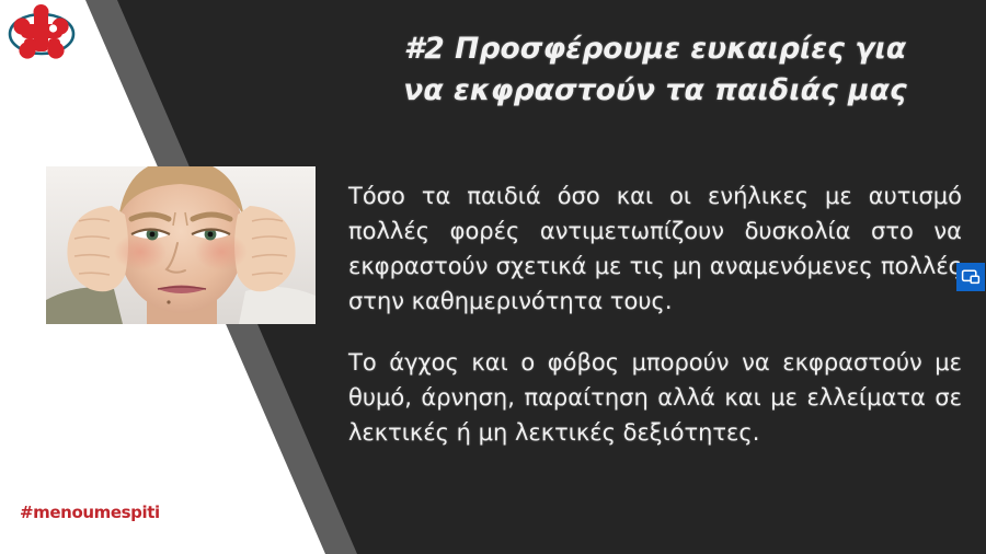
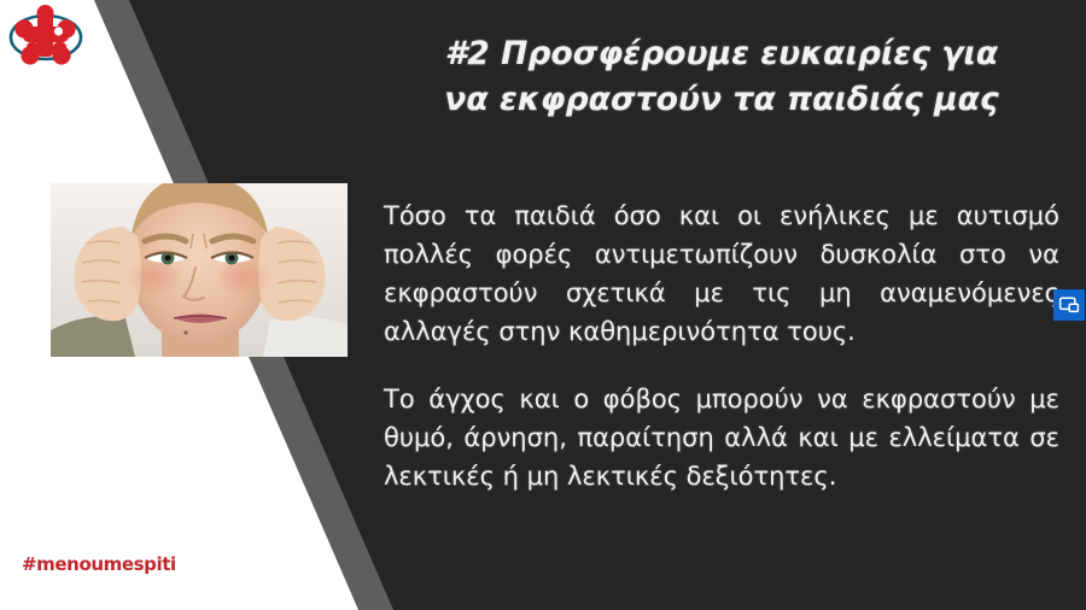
  #2 Προσφέρουμε ευκαιρίες για
  να εκφραστούν τα παιδιάς μας
- Τόσο τα παιδιά όσο και οι ενήλικες με αυτισμό πολλές φορές αντιμετωπίζουν δυσκολία στο να εκφραστούν σχετικά με τις μη αναμενόμενες πολλές στην καθημερινότητα τους.
+ Τόσο τα παιδιά όσο και οι ενήλικες με αυτισμό πολλές φορές αντιμετωπίζουν δυσκολία στο να εκφραστούν σχετικά με τις μη αναμενόμενες αλλαγές στην καθημερινότητα τους.
  Το άγχος και ο φόβος μπορούν να εκφραστούν με θυμό, άρνηση, παραίτηση αλλά και με ελλείματα σε λεκτικές ή μη λεκτικές δεξιότητες.
  #menoumespiti
